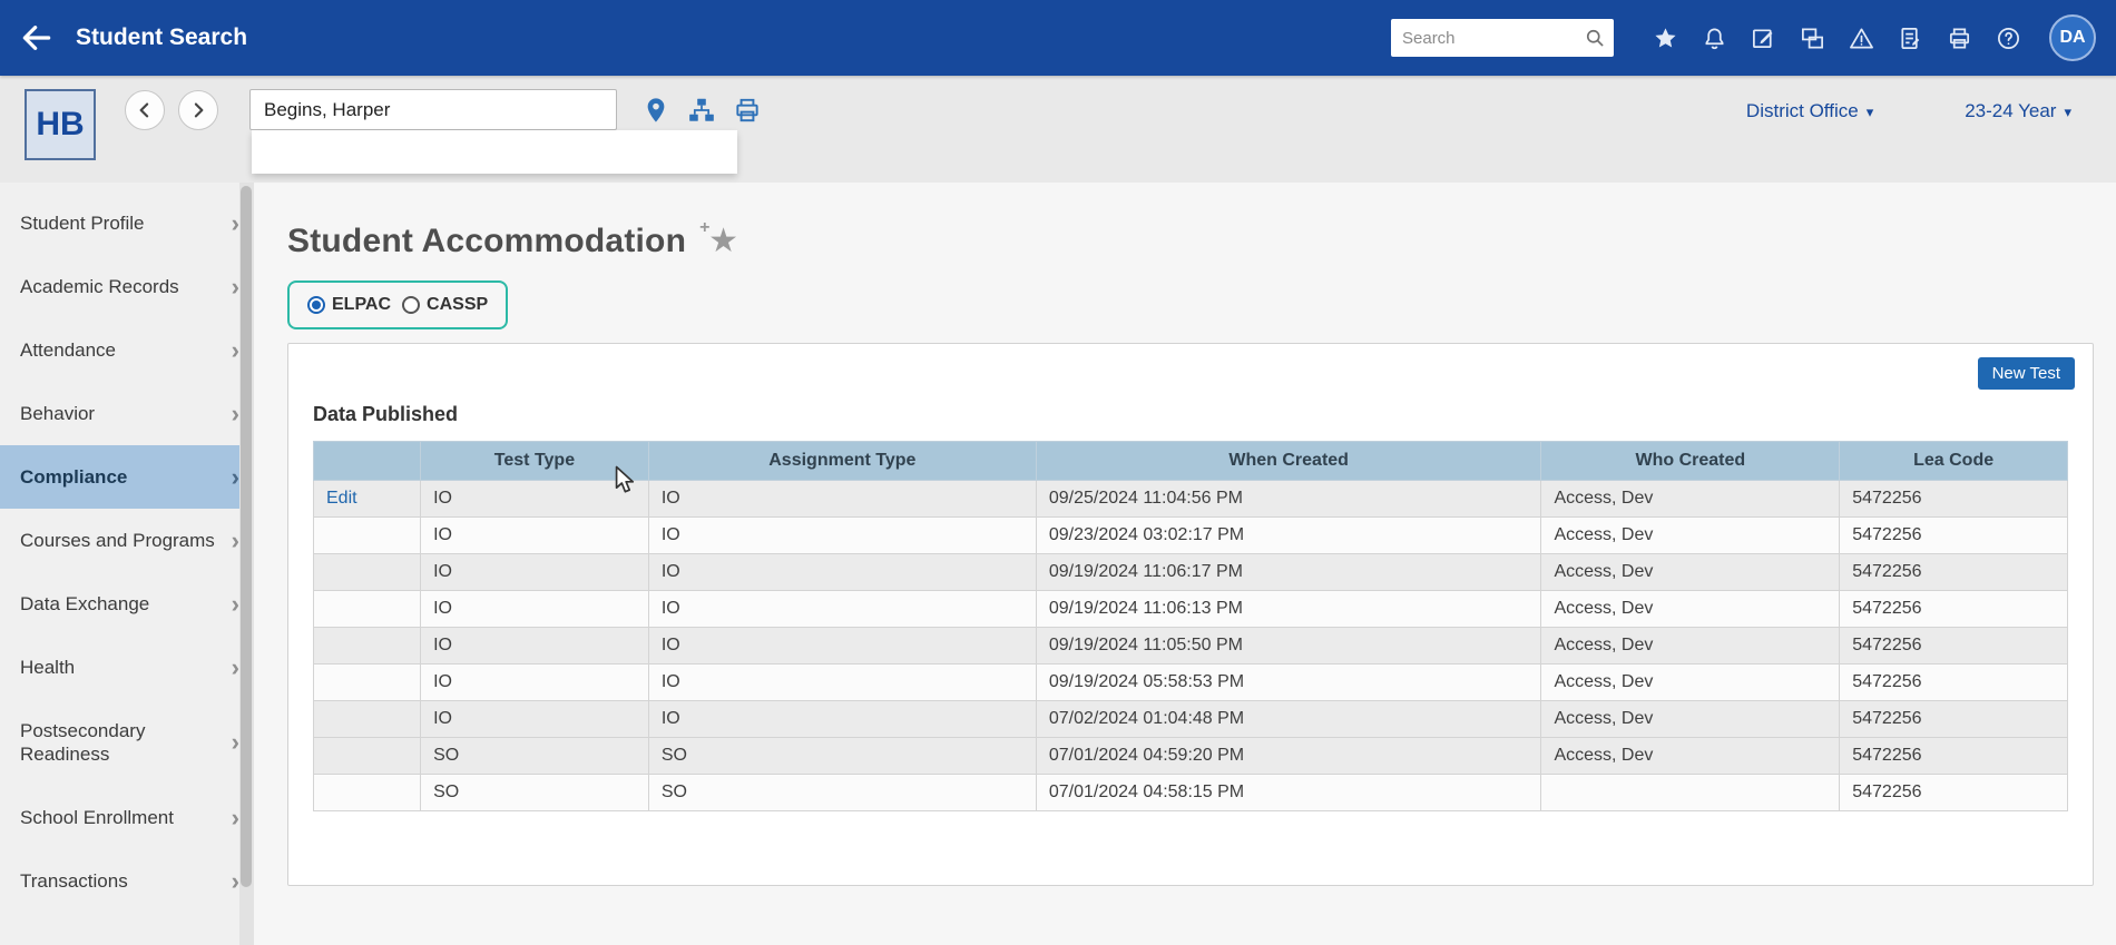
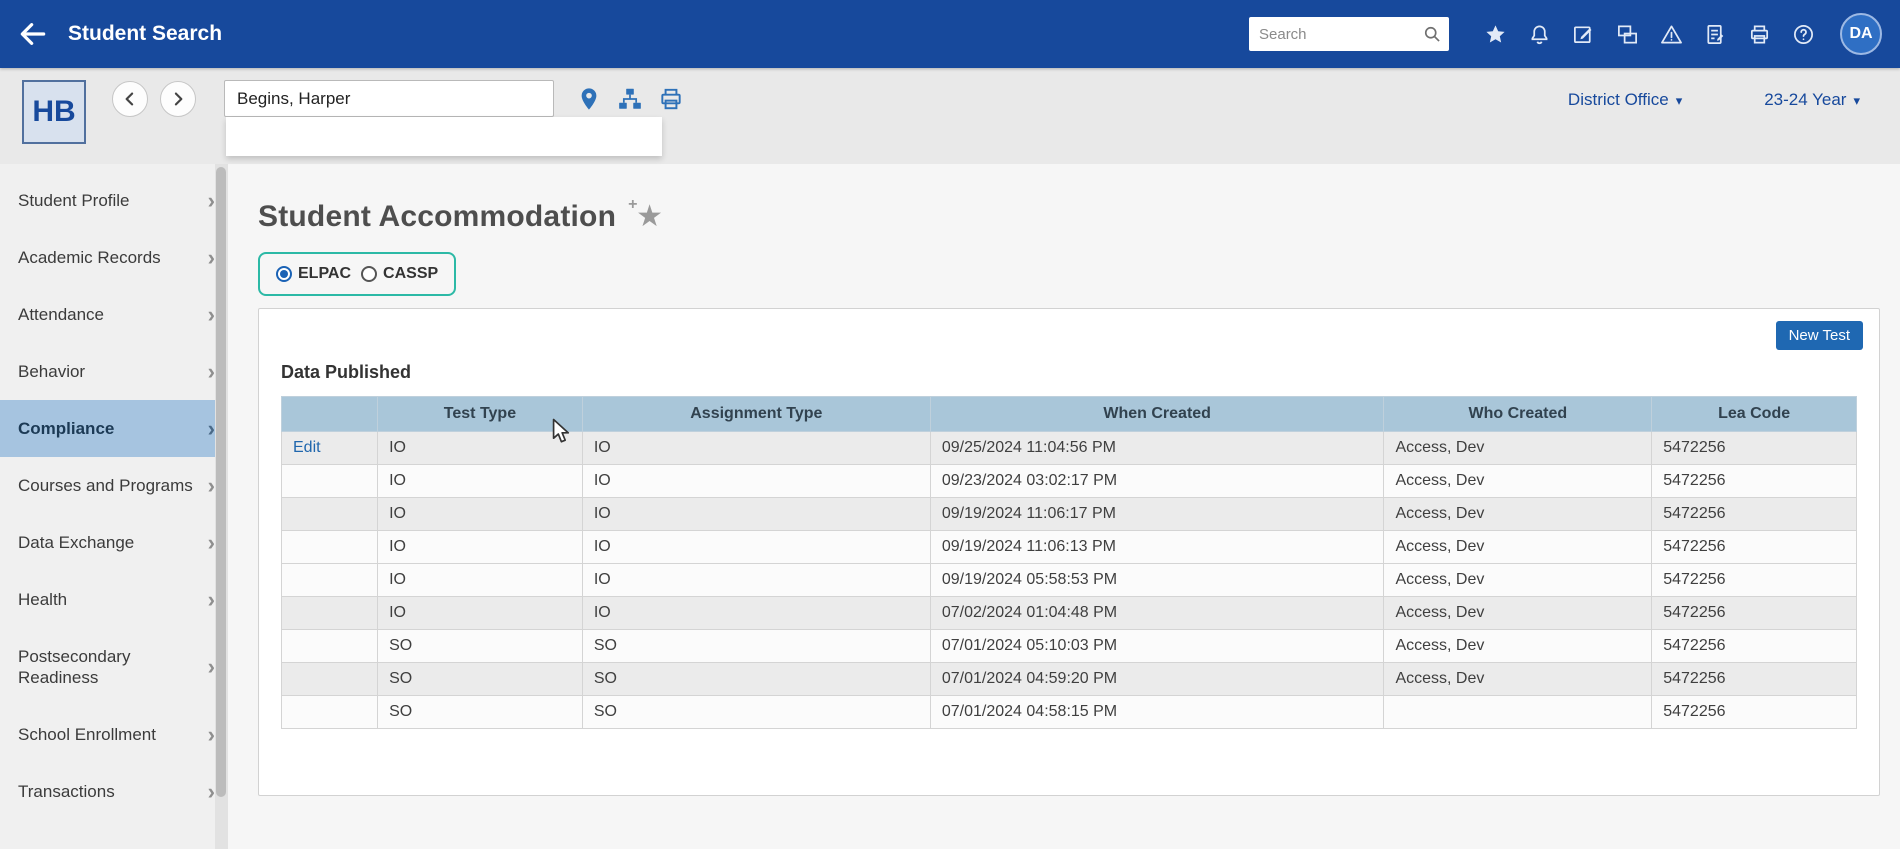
  Student Search
  Search
  DA
  HB
  Begins, Harper
  District Office
  ▾
  23-24 Year
  ▾
  Student Profile
  ›
  Academic Records
  ›
  Attendance
  ›
  Behavior
  ›
  Compliance
  ›
  Courses and Programs
  ›
  Data Exchange
  ›
  Health
  ›
  Postsecondary Readiness
  ›
  School Enrollment
  ›
  Transactions
  ›
  Student Accommodation
  ★
  +
  ELPAC
  CASSP
  New Test
  Data Published
  	Test Type	Assignment Type	When Created	Who Created	Lea Code
  Edit	IO	IO	09/25/2024 11:04:56 PM	Access, Dev	5472256
  	IO	IO	09/23/2024 03:02:17 PM	Access, Dev	5472256
  	IO	IO	09/19/2024 11:06:17 PM	Access, Dev	5472256
  	IO	IO	09/19/2024 11:06:13 PM	Access, Dev	5472256
- 	IO	IO	09/19/2024 11:05:50 PM	Access, Dev	5472256
  	IO	IO	09/19/2024 05:58:53 PM	Access, Dev	5472256
  	IO	IO	07/02/2024 01:04:48 PM	Access, Dev	5472256
+ 	SO	SO	07/01/2024 05:10:03 PM	Access, Dev	5472256
  	SO	SO	07/01/2024 04:59:20 PM	Access, Dev	5472256
  	SO	SO	07/01/2024 04:58:15 PM		5472256
